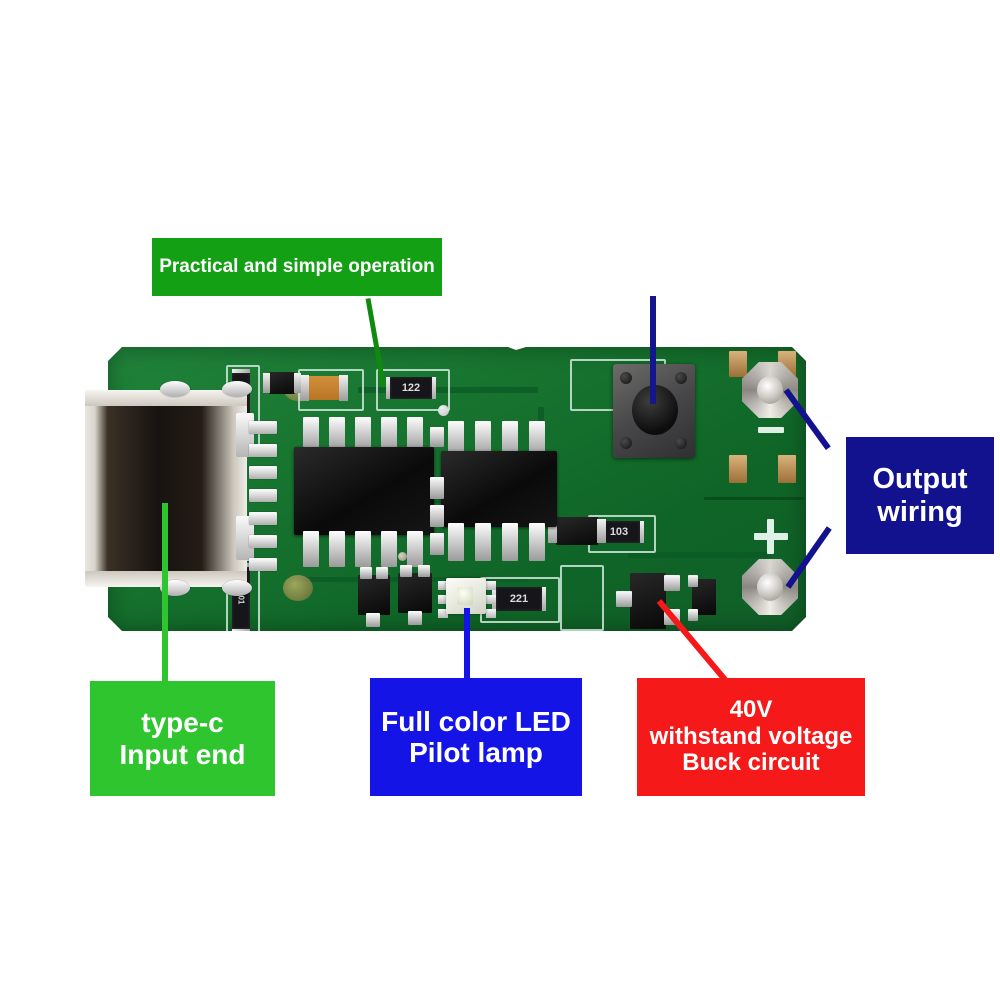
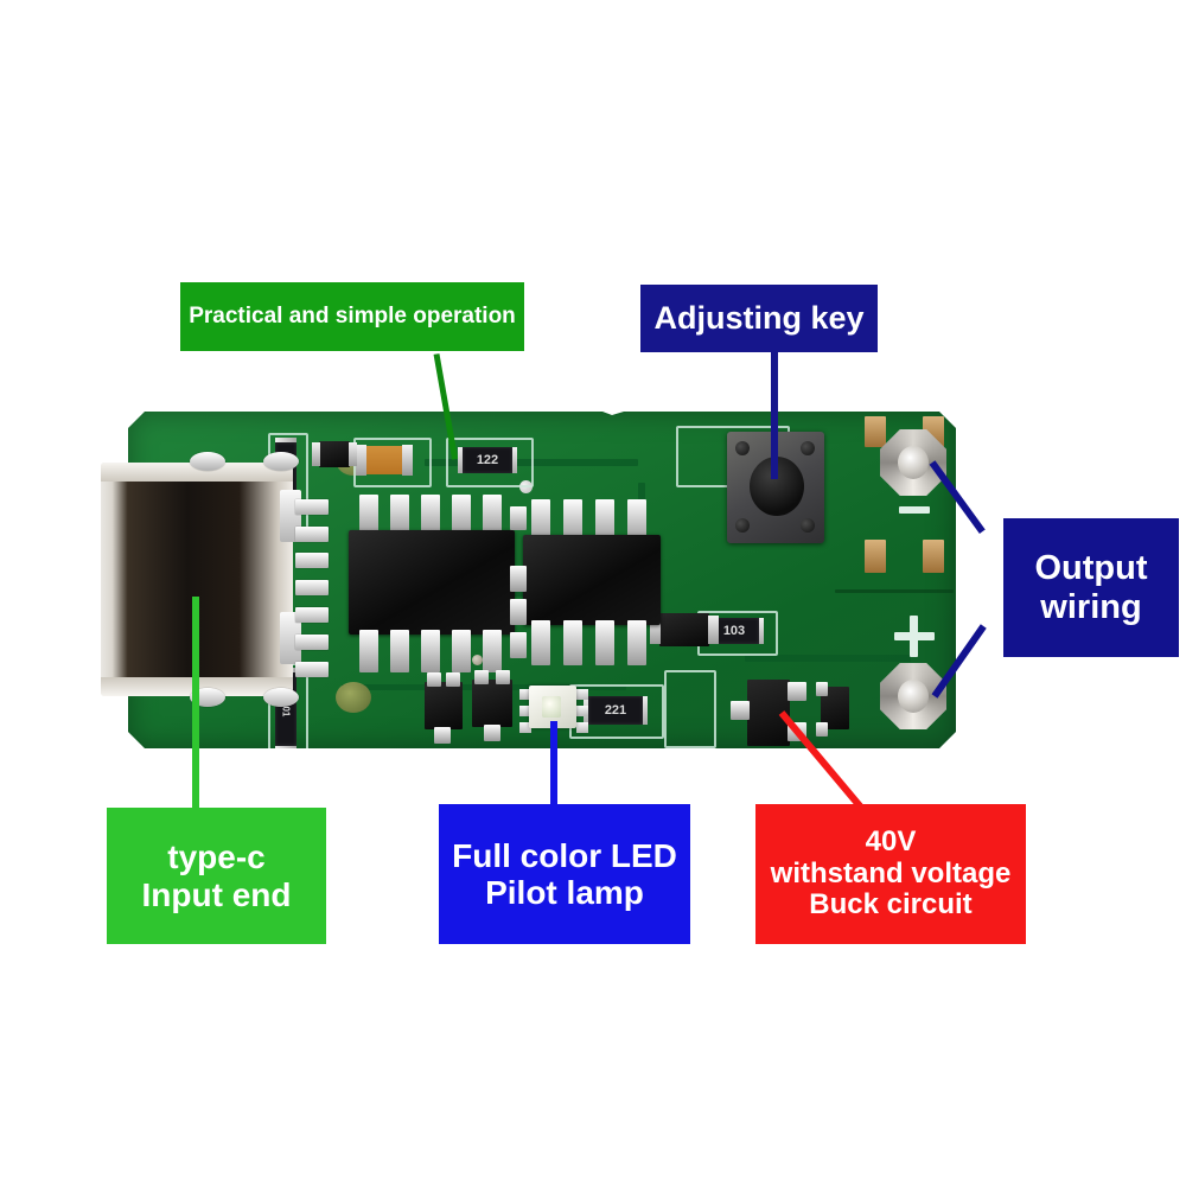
  122
  221
  103
  Practical and simple operation
+ Adjusting key
  Output
  wiring
  type-c
  Input end
  Full color LED
  Pilot lamp
  40V
  withstand voltage
  Buck circuit
